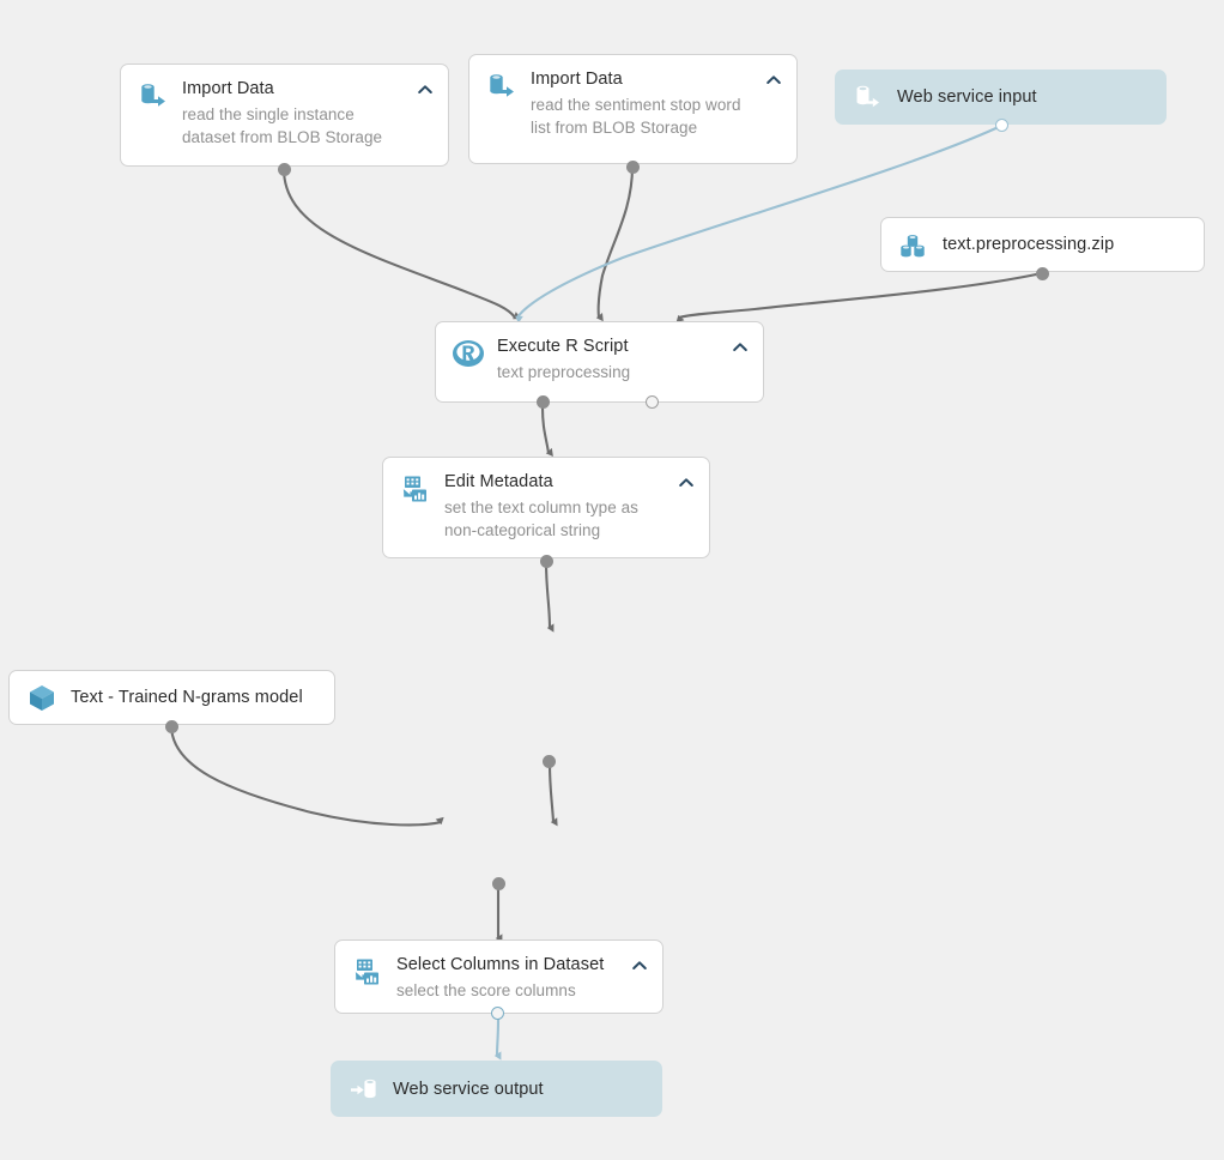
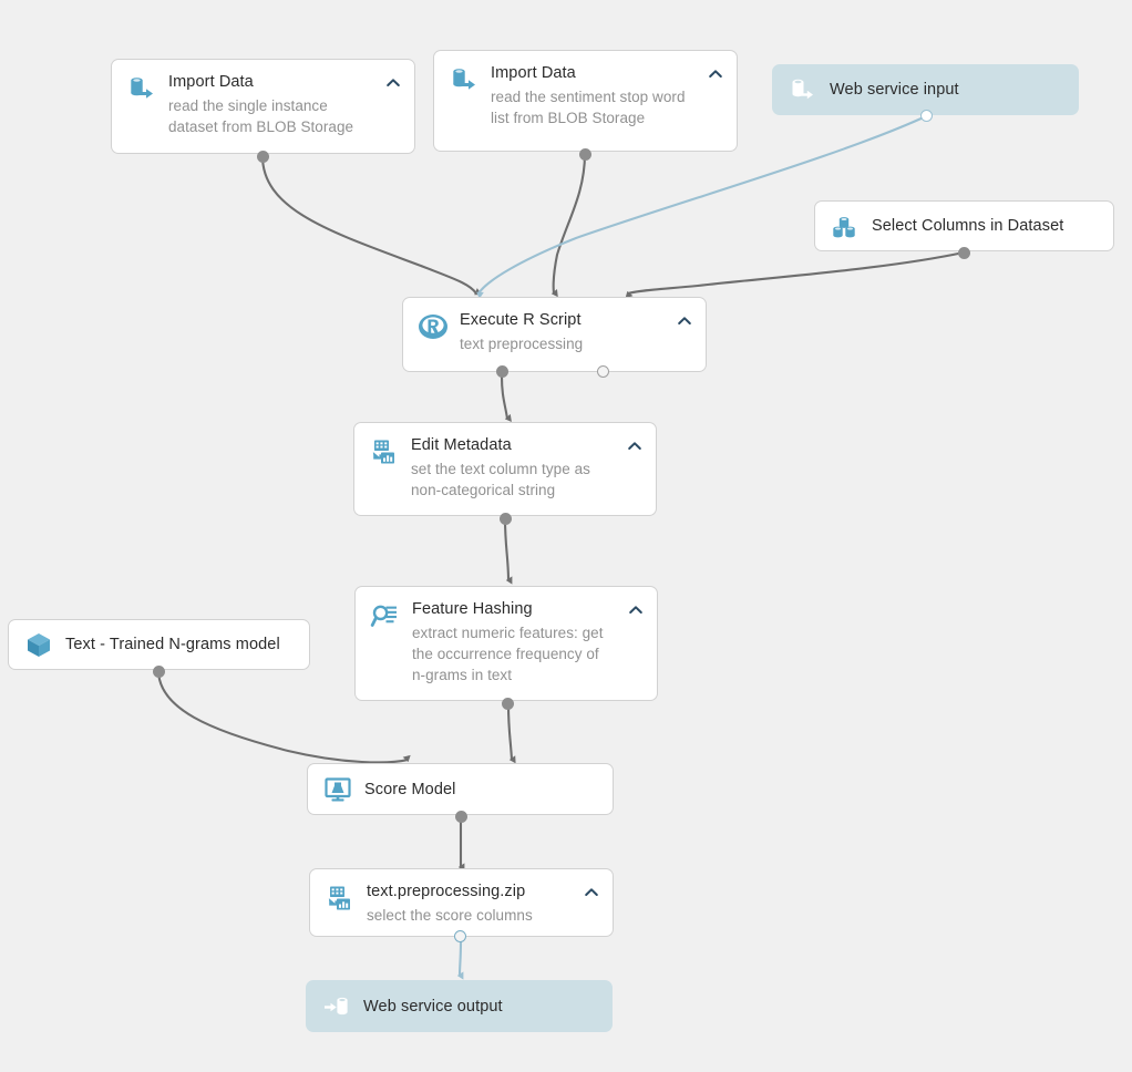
  Import Data
  read the single instance
  dataset from BLOB Storage
  Import Data
  read the sentiment stop word
  list from BLOB Storage
  Web service input
- text.preprocessing.zip
+ Select Columns in Dataset
  Execute R Script
  text preprocessing
  Edit Metadata
  set the text column type as
  non-categorical string
+ Feature Hashing
+ extract numeric features: get
+ the occurrence frequency of
+ n-grams in text
  Text - Trained N-grams model
+ Score Model
- Select Columns in Dataset
+ text.preprocessing.zip
  select the score columns
  Web service output
